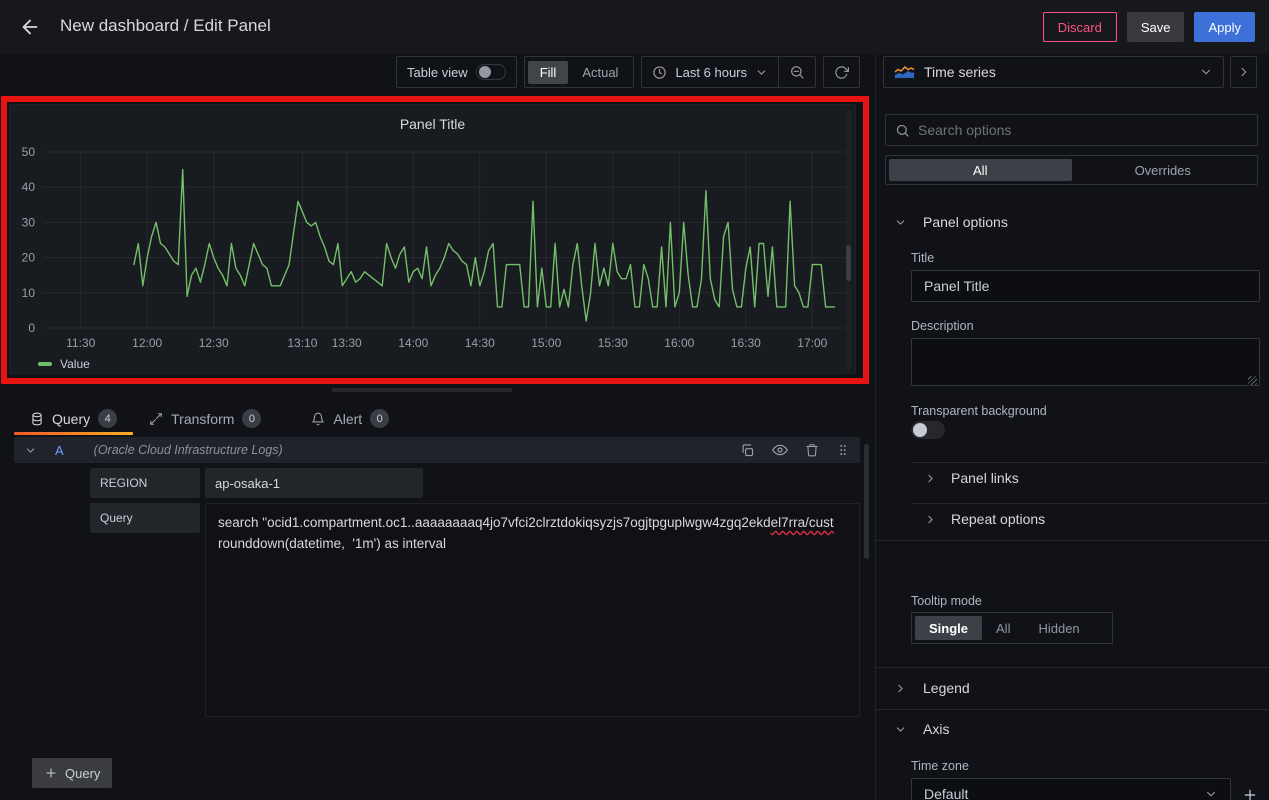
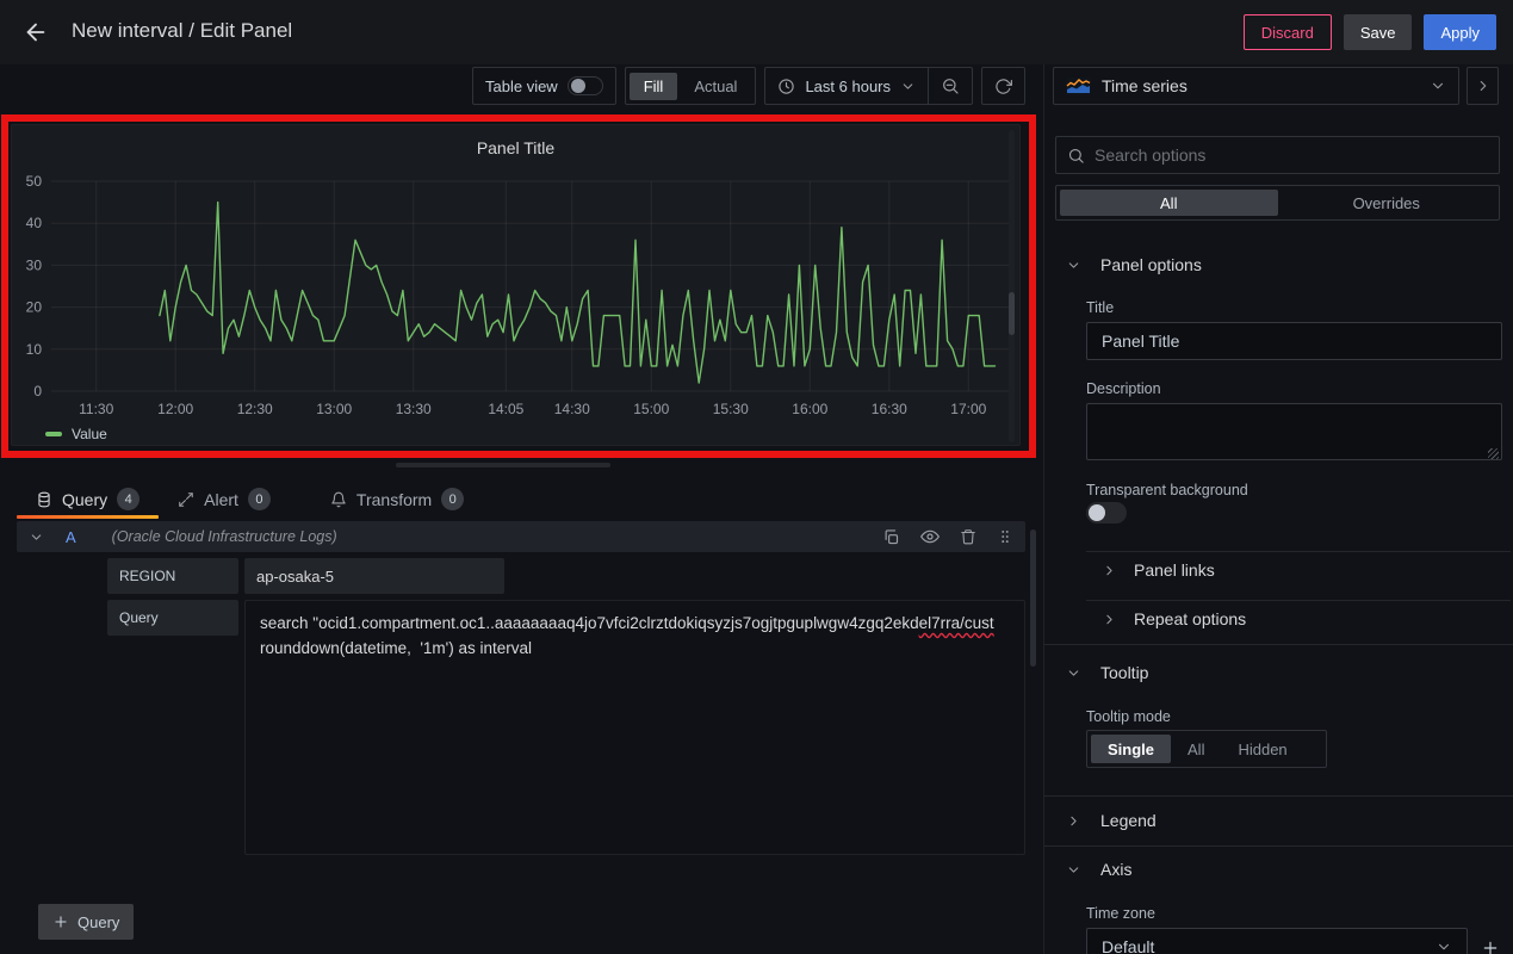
- New dashboard / Edit Panel
+ New interval / Edit Panel
  Discard
  Save
  Apply
  Table view
  Fill
  Actual
  Last 6 hours
  Panel Title
  0
  10
  20
  30
  40
  50
  11:30
  12:00
  12:30
- 13:10
+ 13:00
  13:30
- 14:00
+ 14:05
  14:30
  15:00
  15:30
  16:00
  16:30
  17:00
  Value
  Query
  4
- Transform
+ Alert
  0
- Alert
+ Transform
  0
  A
  (Oracle Cloud Infrastructure Logs)
  REGION
- ap-osaka-1
+ ap-osaka-5
  Query
  search "ocid1.compartment.oc1..aaaaaaaaq4jo7vfci2clrztdokiqsyzjs7ogjtpguplwgw4zgq2ekdel7rra/cust rounddown(datetime, '1m') as interval
  Query
  Time series
  Search options
  All
  Overrides
  Panel options
  Title
  Panel Title
  Description
  Transparent background
  Panel links
  Repeat options
+ Tooltip
  Tooltip mode
  Single
  All
  Hidden
  Legend
  Axis
  Time zone
  Default
